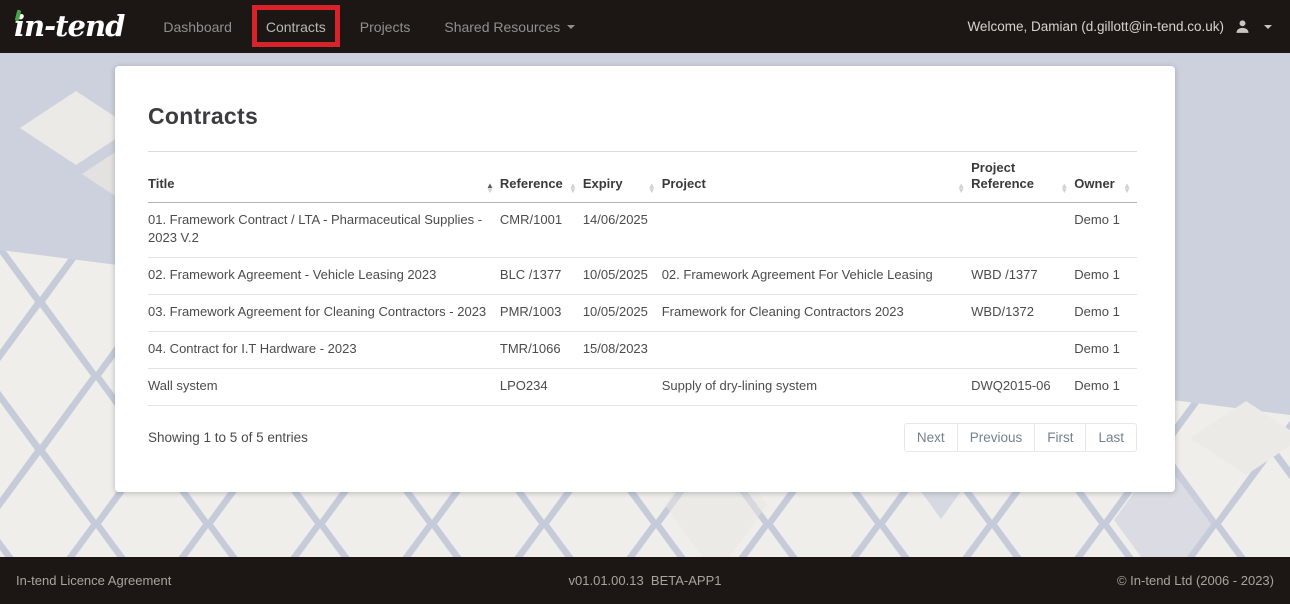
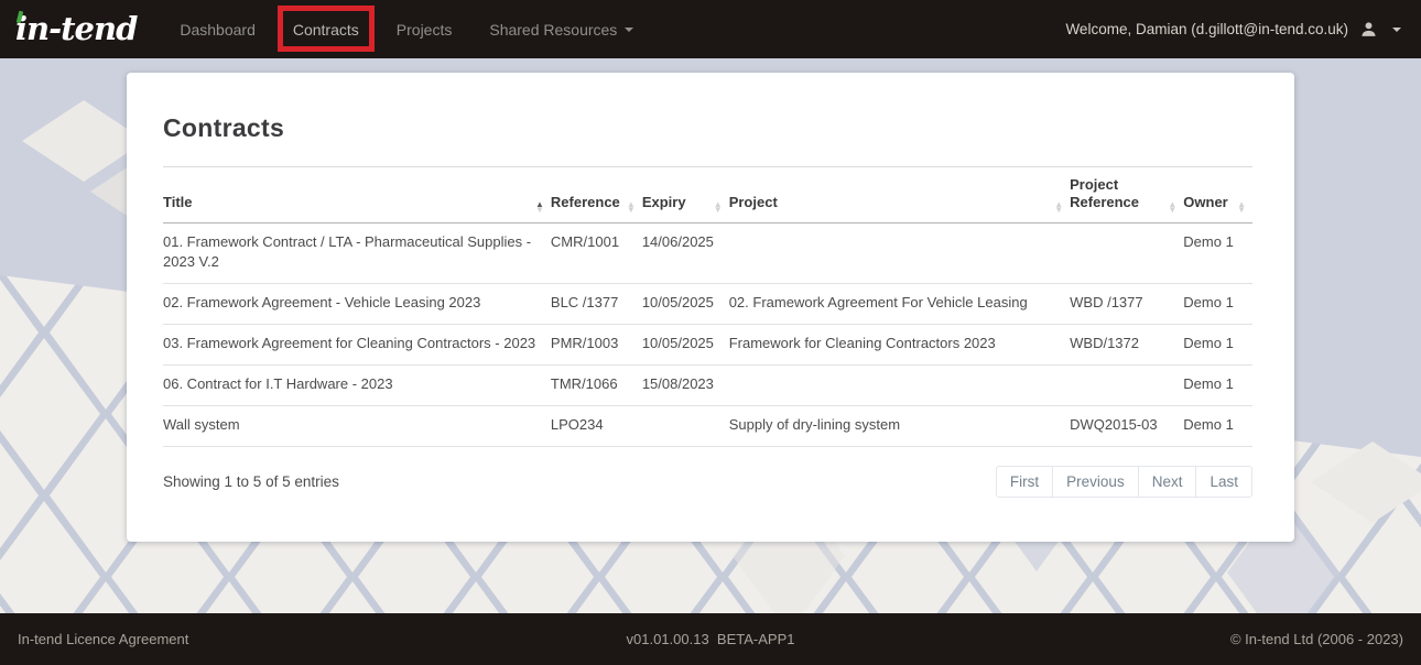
  in-tend
  Dashboard
  Contracts
  Projects
  Shared Resources
  Welcome, Damian (d.gillott@in-tend.co.uk)
  Contracts
  Title ▲▼	Reference ▲▼	Expiry ▲▼	Project ▲▼	Project Reference ▲▼	Owner ▲▼
  01. Framework Contract / LTA - Pharmaceutical Supplies - 2023 V.2	CMR/1001	14/06/2025			Demo 1
  02. Framework Agreement - Vehicle Leasing 2023	BLC /1377	10/05/2025	02. Framework Agreement For Vehicle Leasing	WBD /1377	Demo 1
  03. Framework Agreement for Cleaning Contractors - 2023	PMR/1003	10/05/2025	Framework for Cleaning Contractors 2023	WBD/1372	Demo 1
- 04. Contract for I.T Hardware - 2023	TMR/1066	15/08/2023			Demo 1
+ 06. Contract for I.T Hardware - 2023	TMR/1066	15/08/2023			Demo 1
- Wall system	LPO234		Supply of dry-lining system	DWQ2015-06	Demo 1
+ Wall system	LPO234		Supply of dry-lining system	DWQ2015-03	Demo 1
  Showing 1 to 5 of 5 entries
- Next
+ First
  Previous
- First
+ Next
  Last
  In-tend Licence Agreement
  v01.01.00.13 BETA-APP1
  © In-tend Ltd (2006 - 2023)
